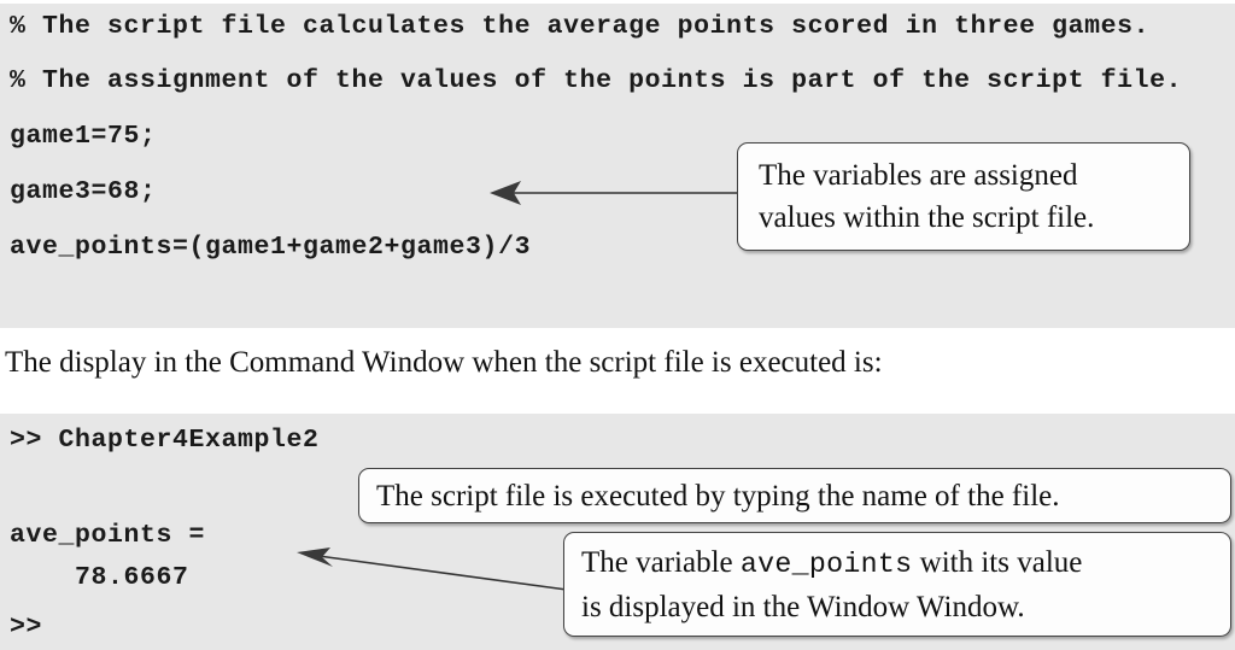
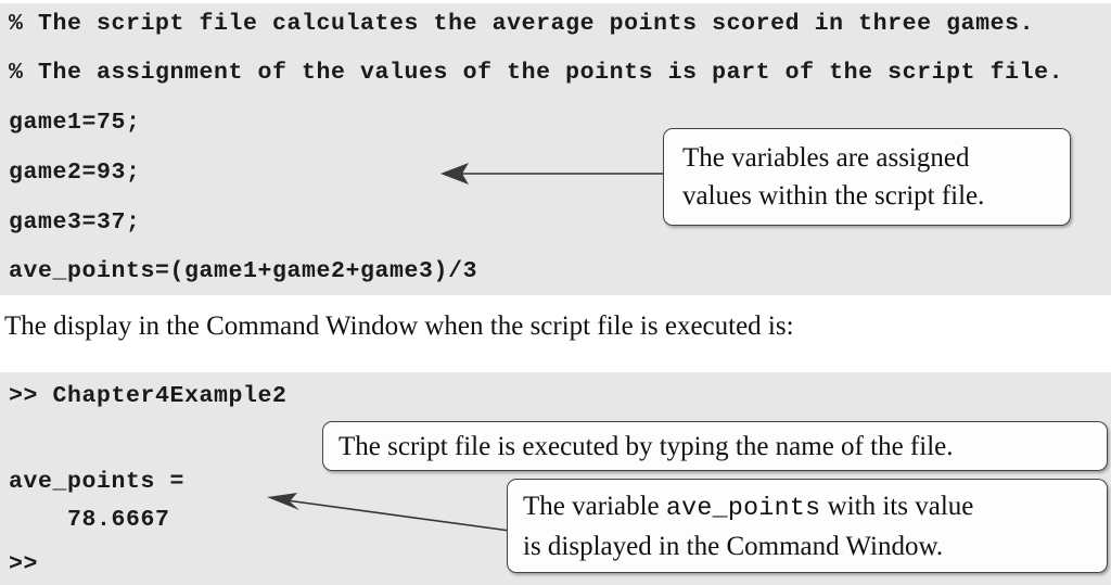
  % The script file calculates the average points scored in three games.
  % The assignment of the values of the points is part of the script file.
  game1=75;
+ game2=93;
- game3=68;
+ game3=37;
  ave_points=(game1+game2+game3)/3
  The variables are assigned
  values within the script file.
  The display in the Command Window when the script file is executed is:
  >> Chapter4Example2
  ave_points =
  78.6667
  >>
  The script file is executed by typing the name of the file.
  The variable ave_points with its value
- is displayed in the Window Window.
+ is displayed in the Command Window.
